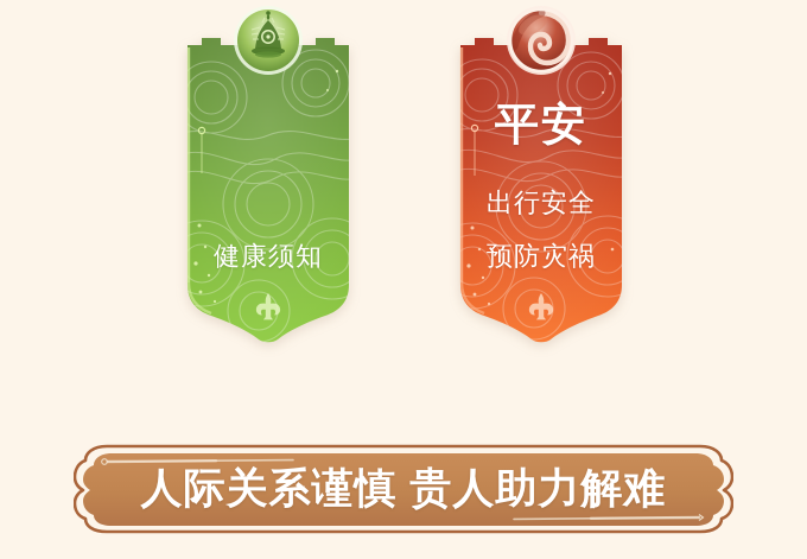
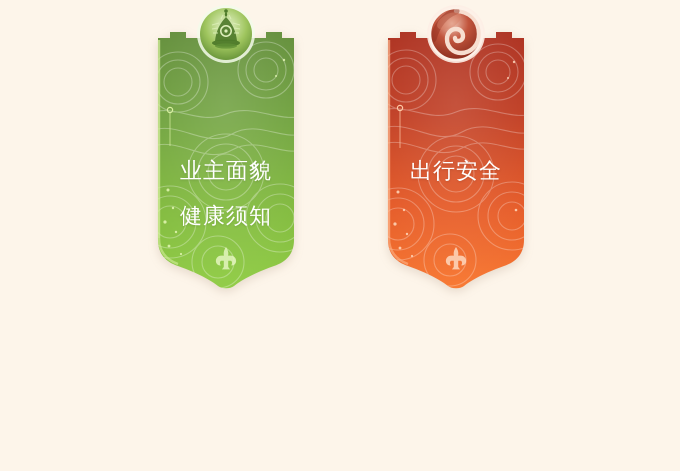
+ 业主面貌
  健康须知
- 平安
  出行安全
- 预防灾祸
- 人际关系谨慎 贵人助力解难
